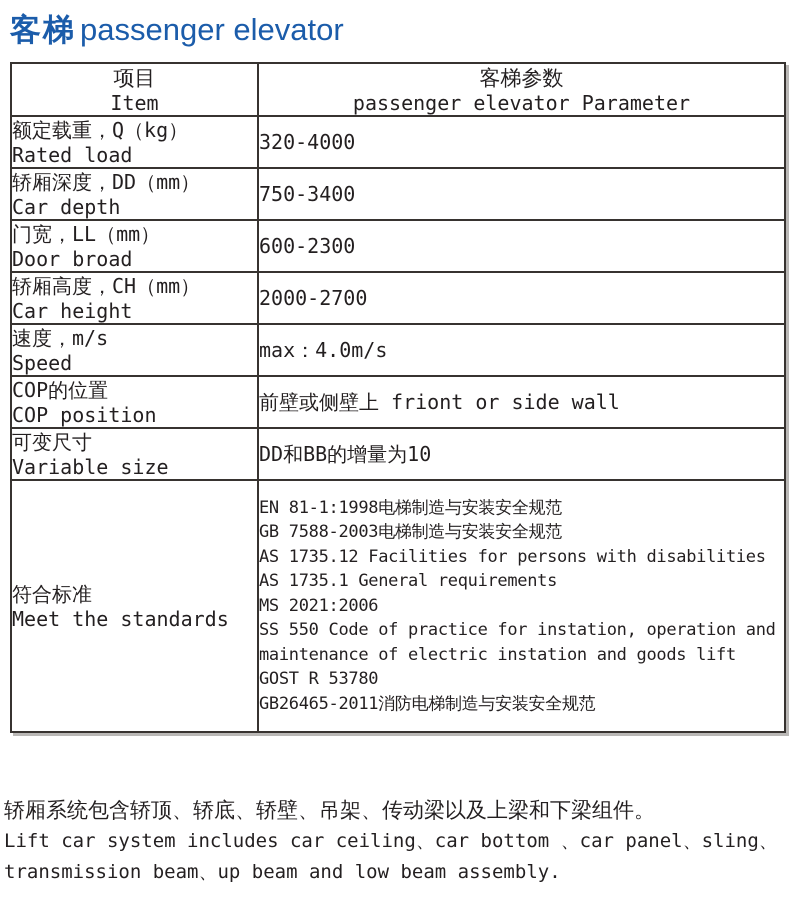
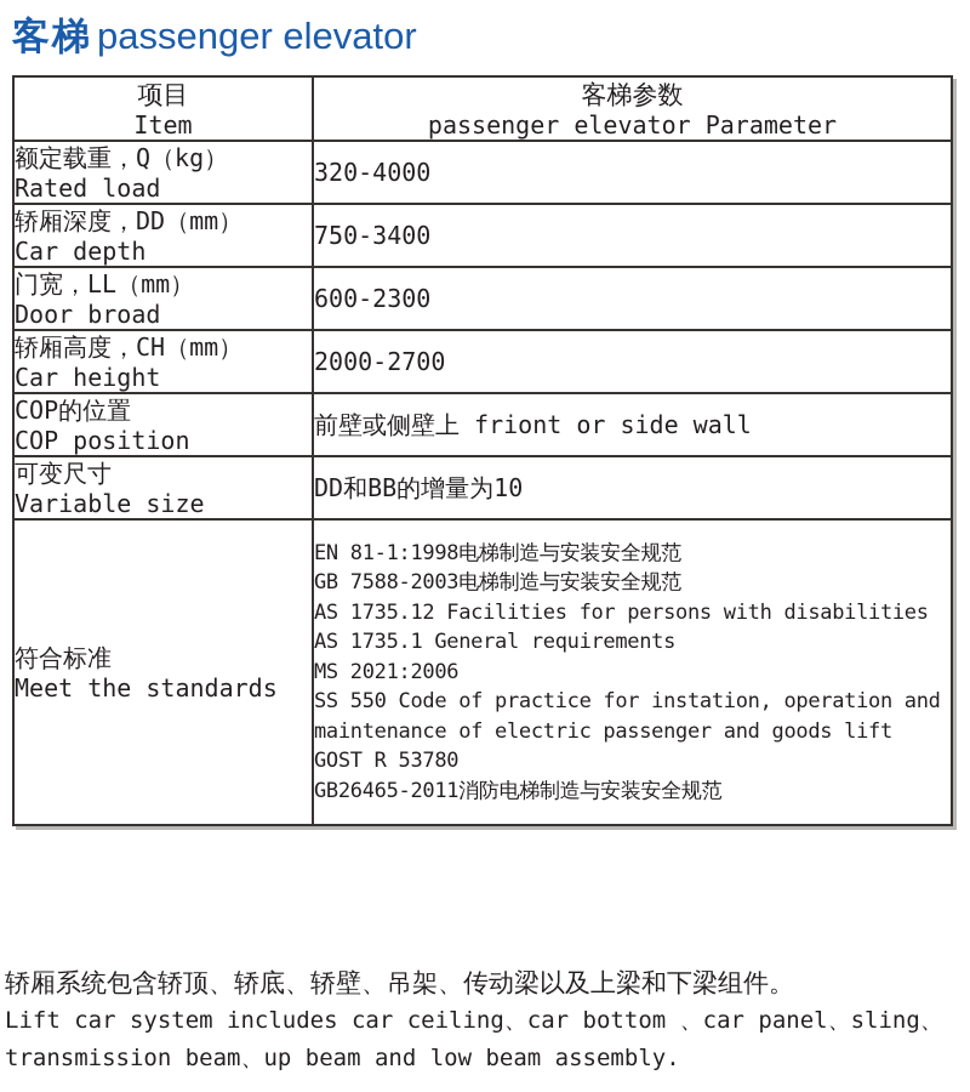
  客梯passenger elevator
  项目 Item	客梯参数 passenger elevator Parameter
  额定载重，Q（kg） Rated load	320-4000
  轿厢深度，DD（mm） Car depth	750-3400
  门宽，LL（mm） Door broad	600-2300
  轿厢高度，CH（mm） Car height	2000-2700
- 速度，m/s Speed	max：4.0m/s
  COP的位置 COP position	前壁或侧壁上 friont or side wall
  可变尺寸 Variable size	DD和BB的增量为10
- 符合标准 Meet the standards	EN 81-1:1998电梯制造与安装安全规范 GB 7588-2003电梯制造与安装安全规范 AS 1735.12 Facilities for persons with disabilities AS 1735.1 General requirements MS 2021:2006 SS 550 Code of practice for instation, operation and maintenance of electric instation and goods lift GOST R 53780 GB26465-2011消防电梯制造与安装安全规范
+ 符合标准 Meet the standards	EN 81-1:1998电梯制造与安装安全规范 GB 7588-2003电梯制造与安装安全规范 AS 1735.12 Facilities for persons with disabilities AS 1735.1 General requirements MS 2021:2006 SS 550 Code of practice for instation, operation and maintenance of electric passenger and goods lift GOST R 53780 GB26465-2011消防电梯制造与安装安全规范
  轿厢系统包含轿顶、轿底、轿壁、吊架、传动梁以及上梁和下梁组件。
  Lift car system includes car ceiling、car bottom 、car panel、sling、
  transmission beam、up beam and low beam assembly.
